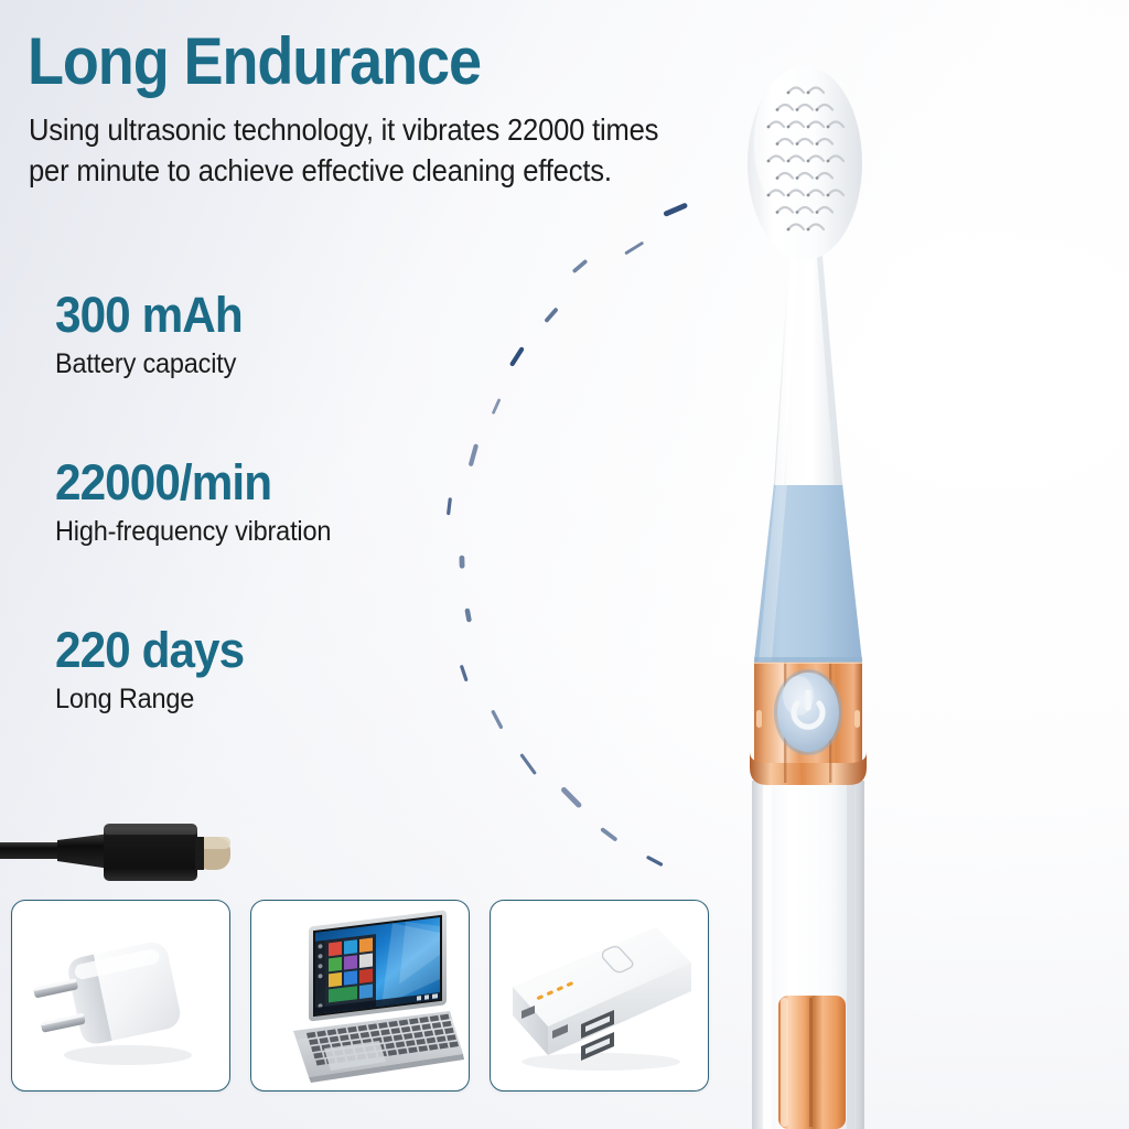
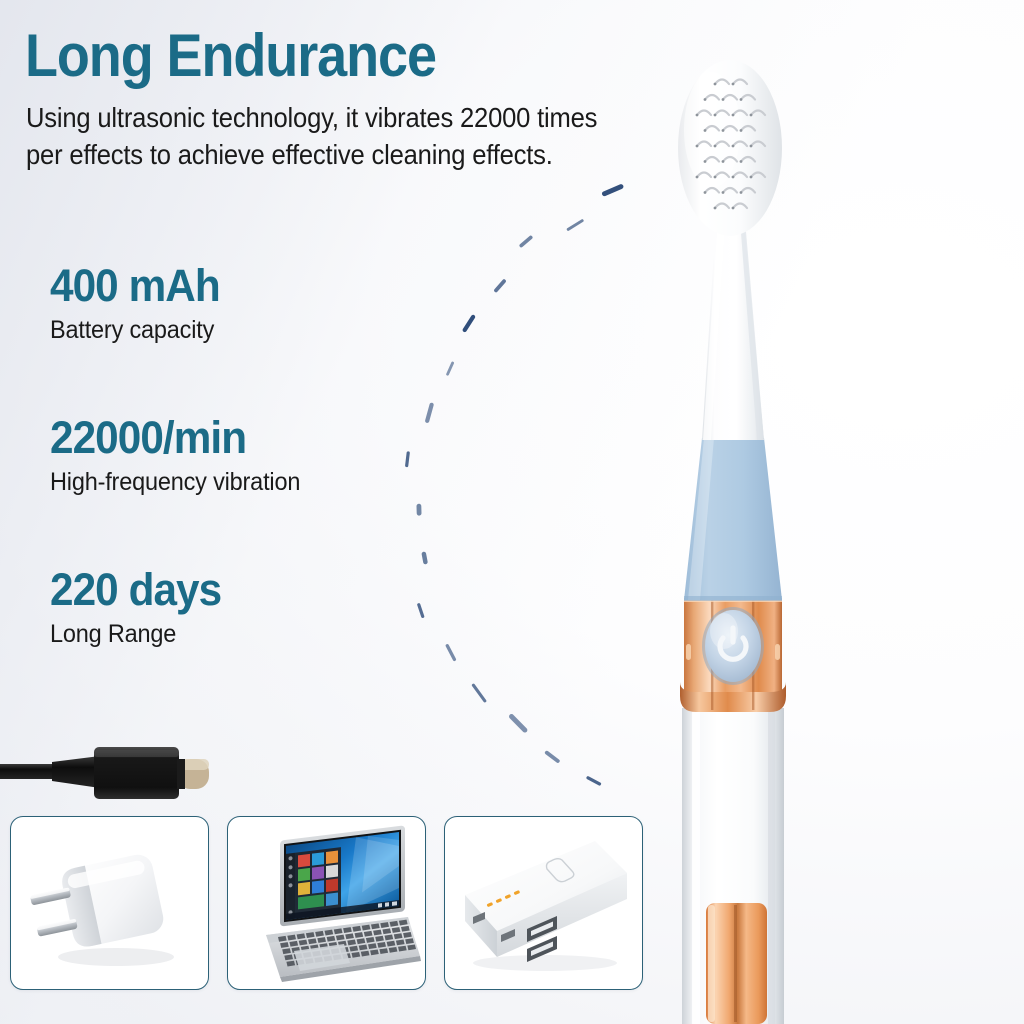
  Long Endurance
- Using ultrasonic technology, it vibrates 22000 times per minute to achieve effective cleaning effects.
+ Using ultrasonic technology, it vibrates 22000 times per effects to achieve effective cleaning effects.
- 300 mAh
+ 400 mAh
  Battery capacity
  22000/min
  High-frequency vibration
  220 days
  Long Range
